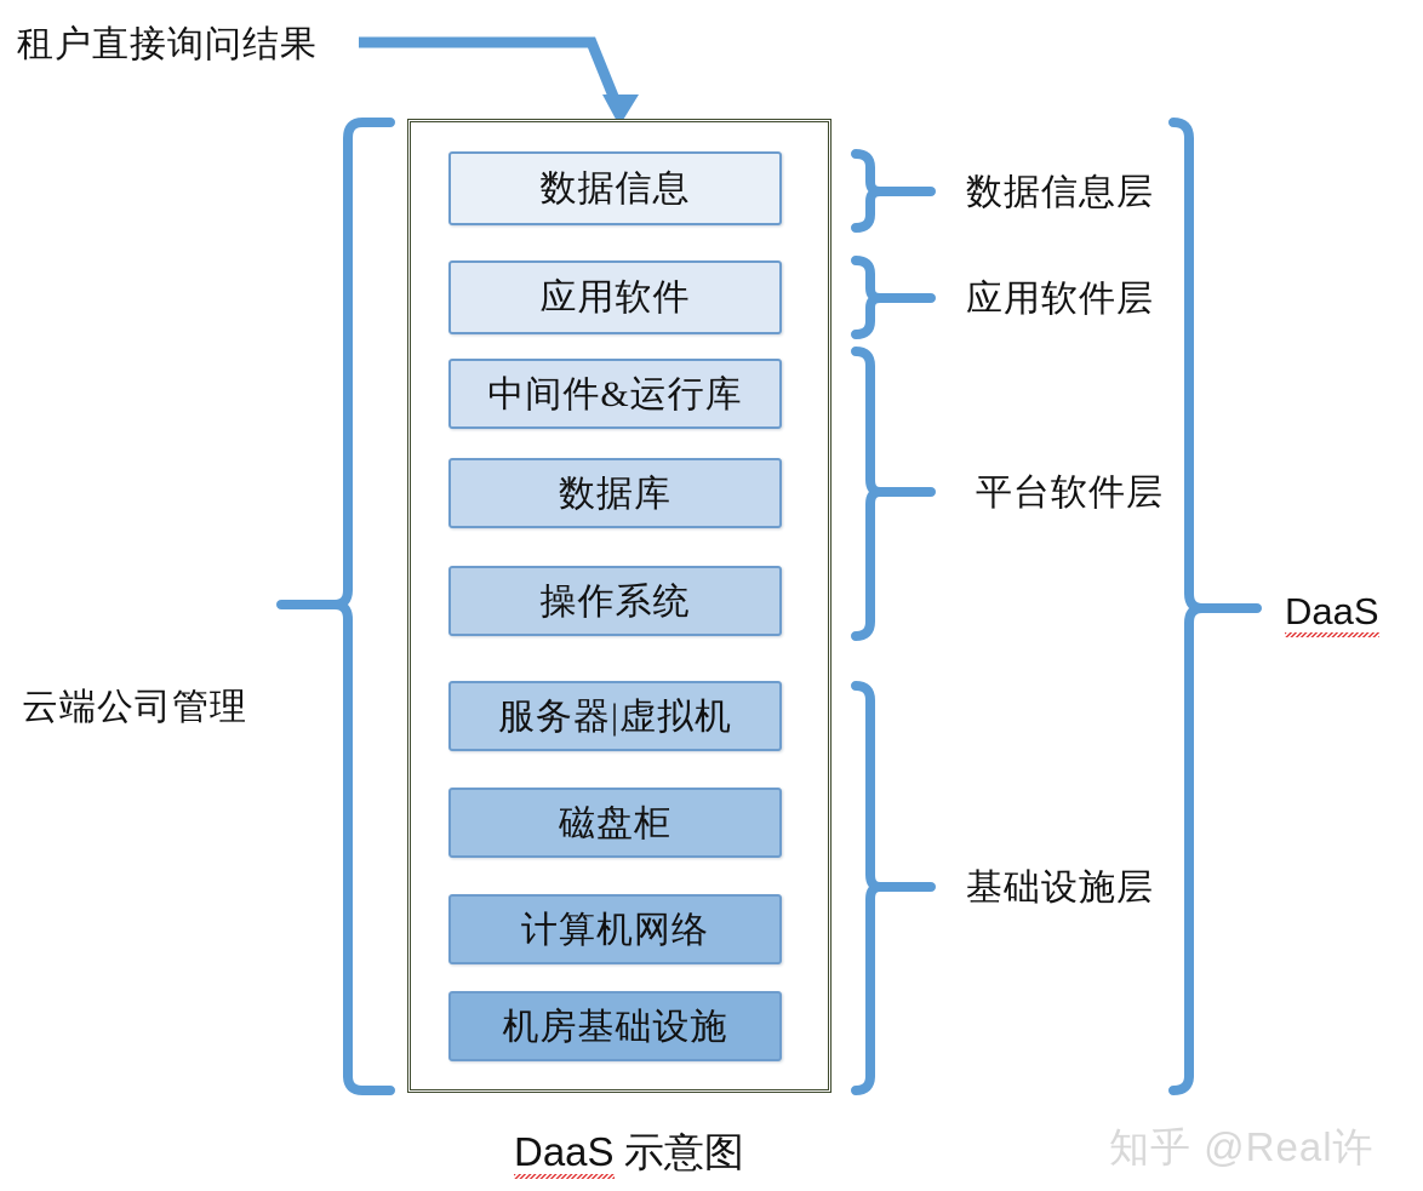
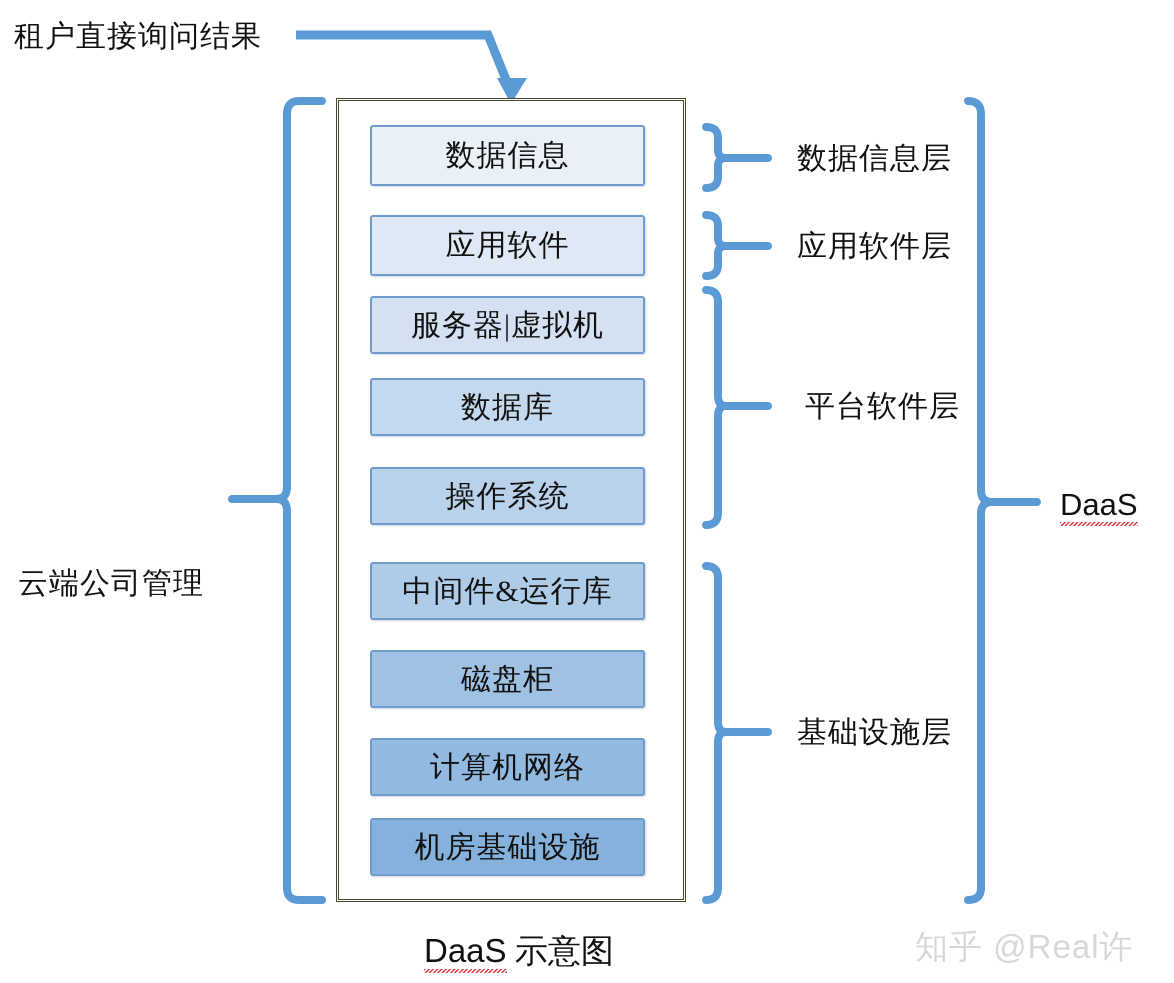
  数据信息
  应用软件
- 中间件&运行库
+ 服务器|虚拟机
  数据库
  操作系统
- 服务器|虚拟机
+ 中间件&运行库
  磁盘柜
  计算机网络
  机房基础设施
  租户直接询问结果
  云端公司管理
  DaaS
  数据信息层
  应用软件层
  平台软件层
  基础设施层
  DaaS 示意图
  知乎 @Real许
